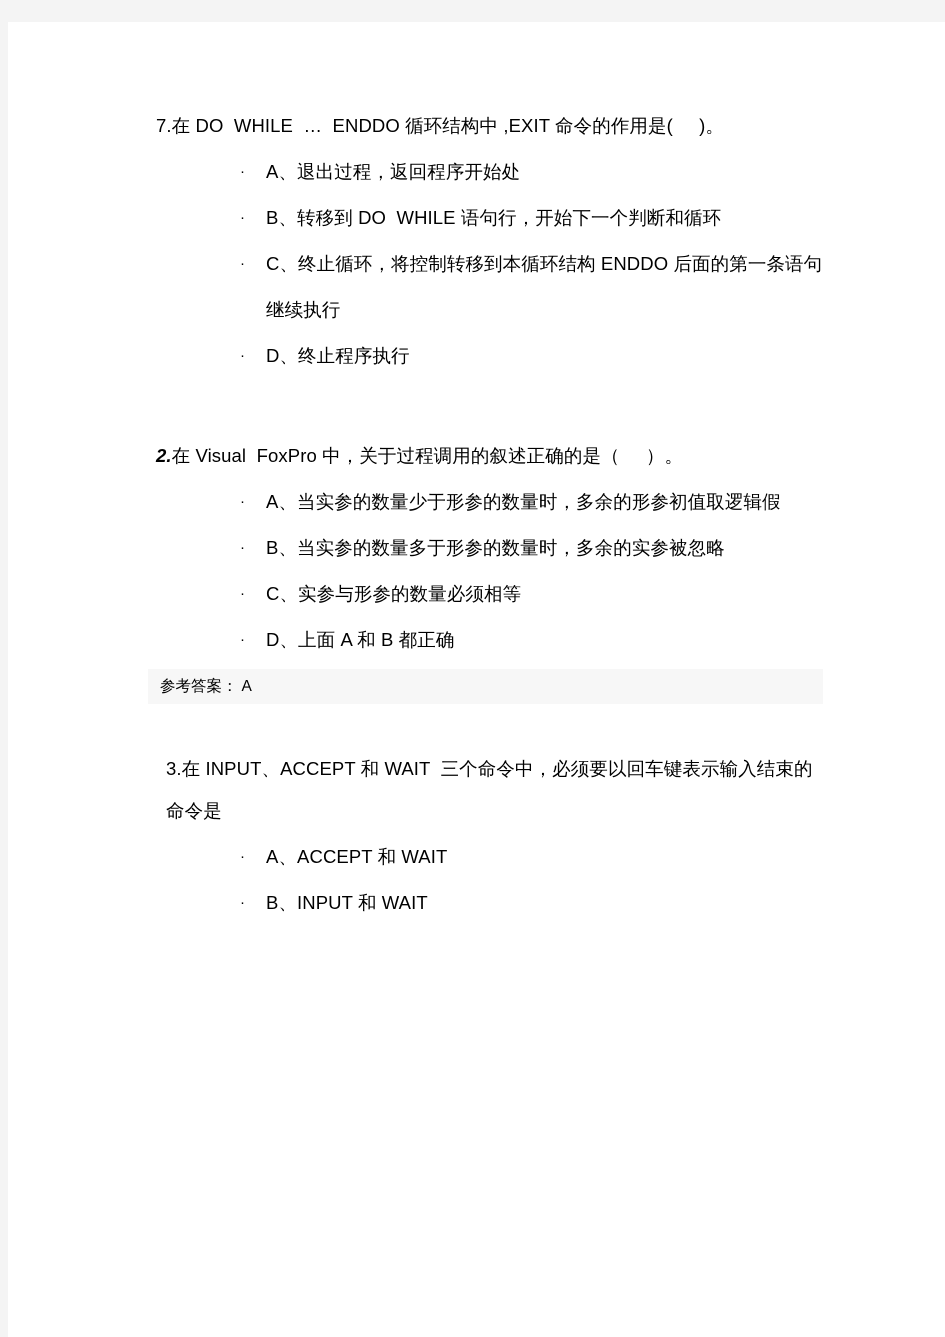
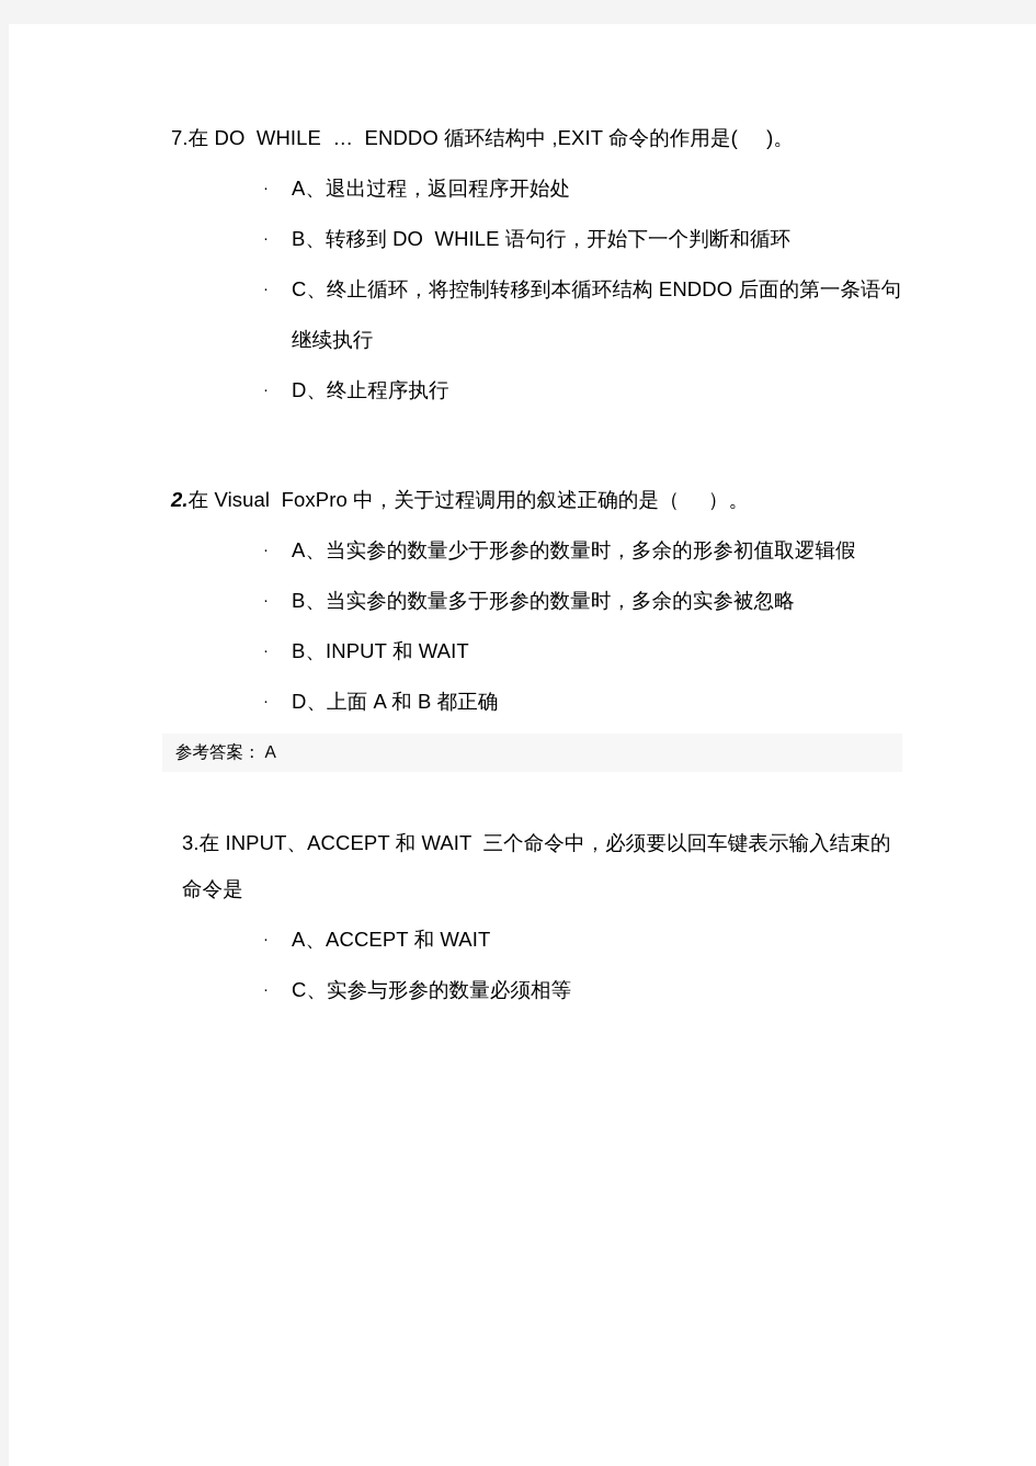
  7.在 DO WHILE … ENDDO 循环结构中 ,EXIT 命令的作用是( )。
  ·
  A、退出过程，返回程序开始处
  ·
  B、转移到 DO WHILE 语句行，开始下一个判断和循环
  ·
  C、终止循环，将控制转移到本循环结构 ENDDO 后面的第一条语句继续执行
  ·
  D、终止程序执行
  2.在 Visual FoxPro 中，关于过程调用的叙述正确的是（ ）。
  ·
  A、当实参的数量少于形参的数量时，多余的形参初值取逻辑假
  ·
  B、当实参的数量多于形参的数量时，多余的实参被忽略
  ·
- C、实参与形参的数量必须相等
+ B、INPUT 和 WAIT
  ·
  D、上面 A 和 B 都正确
  参考答案： A
  3.在 INPUT、ACCEPT 和 WAIT 三个命令中，必须要以回车键表示输入结束的命令是
  ·
  A、ACCEPT 和 WAIT
  ·
- B、INPUT 和 WAIT
+ C、实参与形参的数量必须相等
